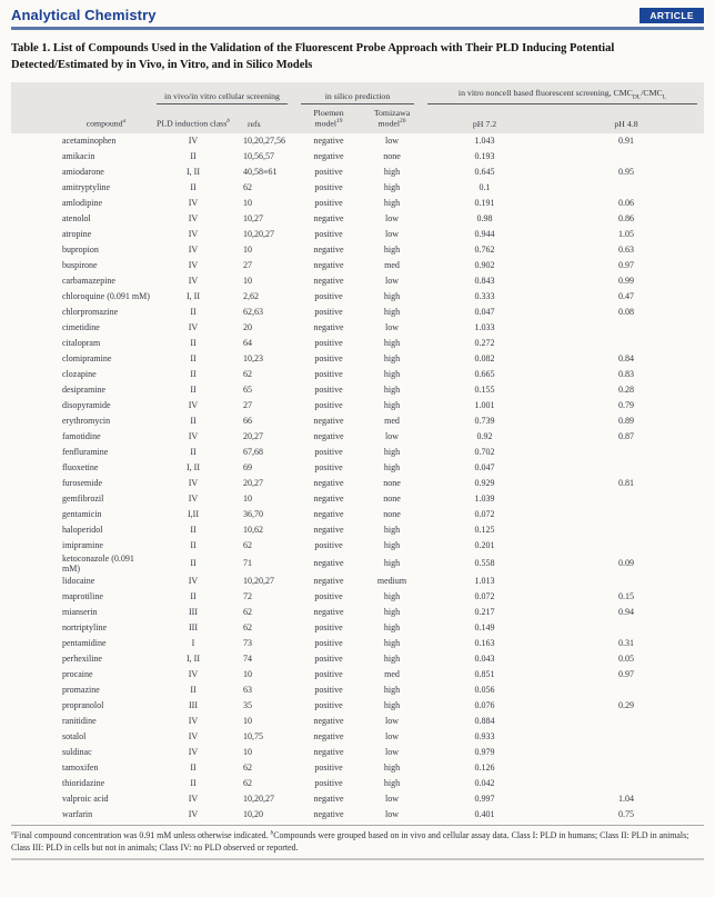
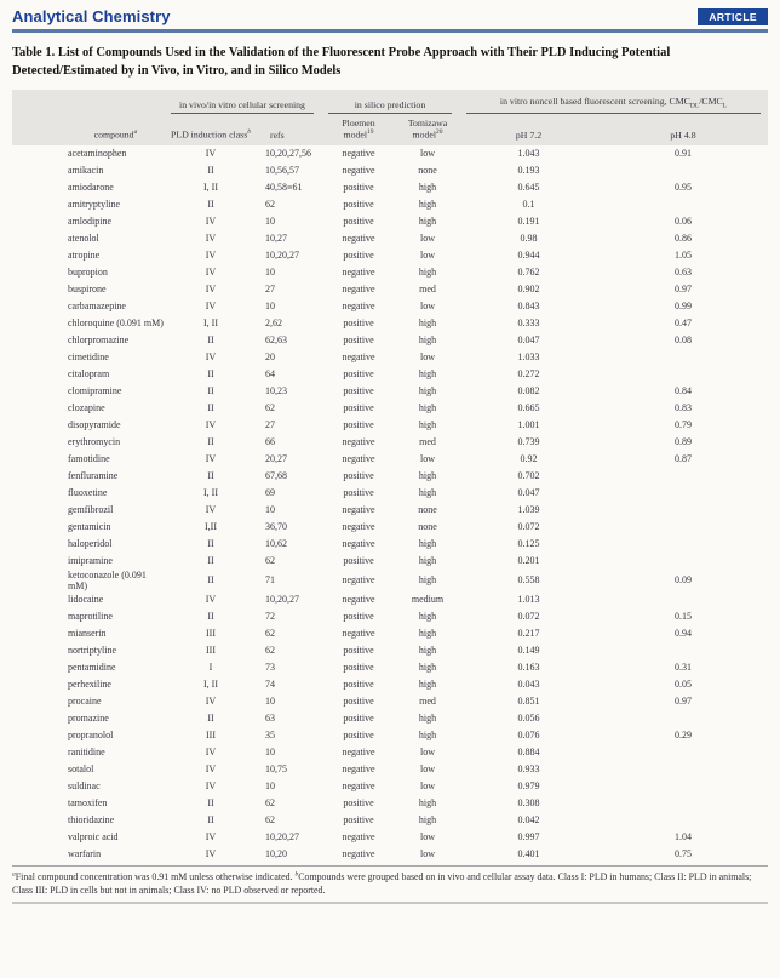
  Analytical Chemistry
  ARTICLE
  Table 1. List of Compounds Used in the Validation of the Fluorescent Probe Approach with Their PLD Inducing Potential Detected/Estimated by in Vivo, in Vitro, and in Silico Models
  	in vivo/in vitro cellular screening	in silico prediction	in vitro noncell based fluorescent screening, CMC /CMC
  compound	PLD induction class	refs	Ploemenmodel	Tomizawamodel	pH 7.2	pH 4.8
  acetaminophen	IV	10,20,27,56	negative	low	1.043	0.91
  amikacin	II	10,56,57	negative	none	0.193
  amiodarone	I, II	40,58≡61	positive	high	0.645	0.95
  amitryptyline	II	62	positive	high	0.1
  amlodipine	IV	10	positive	high	0.191	0.06
  atenolol	IV	10,27	negative	low	0.98	0.86
  atropine	IV	10,20,27	positive	low	0.944	1.05
  bupropion	IV	10	negative	high	0.762	0.63
  buspirone	IV	27	negative	med	0.902	0.97
  carbamazepine	IV	10	negative	low	0.843	0.99
  chloroquine (0.091 mM)	I, II	2,62	positive	high	0.333	0.47
  chlorpromazine	II	62,63	positive	high	0.047	0.08
  cimetidine	IV	20	negative	low	1.033
  citalopram	II	64	positive	high	0.272
  clomipramine	II	10,23	positive	high	0.082	0.84
  clozapine	II	62	positive	high	0.665	0.83
- desipramine	II	65	positive	high	0.155	0.28
  disopyramide	IV	27	positive	high	1.001	0.79
  erythromycin	II	66	negative	med	0.739	0.89
  famotidine	IV	20,27	negative	low	0.92	0.87
  fenfluramine	II	67,68	positive	high	0.702
  fluoxetine	I, II	69	positive	high	0.047
- furosemide	IV	20,27	negative	none	0.929	0.81
  gemfibrozil	IV	10	negative	none	1.039
  gentamicin	I,II	36,70	negative	none	0.072
  haloperidol	II	10,62	negative	high	0.125
  imipramine	II	62	positive	high	0.201
  ketoconazole (0.091 mM)	II	71	negative	high	0.558	0.09
  lidocaine	IV	10,20,27	negative	medium	1.013
  maprotiline	II	72	positive	high	0.072	0.15
  mianserin	III	62	negative	high	0.217	0.94
  nortriptyline	III	62	positive	high	0.149
  pentamidine	I	73	positive	high	0.163	0.31
  perhexiline	I, II	74	positive	high	0.043	0.05
  procaine	IV	10	positive	med	0.851	0.97
  promazine	II	63	positive	high	0.056
  propranolol	III	35	positive	high	0.076	0.29
  ranitidine	IV	10	negative	low	0.884
  sotalol	IV	10,75	negative	low	0.933
  suldinac	IV	10	negative	low	0.979
- tamoxifen	II	62	positive	high	0.126
+ tamoxifen	II	62	positive	high	0.308
  thioridazine	II	62	positive	high	0.042
  valproic acid	IV	10,20,27	negative	low	0.997	1.04
  warfarin	IV	10,20	negative	low	0.401	0.75
  Final compound concentration was 0.91 mM unless otherwise indicated. Compounds were grouped based on in vivo and cellular assay data. Class I: PLD in humans; Class II: PLD in animals; Class III: PLD in cells but not in animals; Class IV: no PLD observed or reported.
